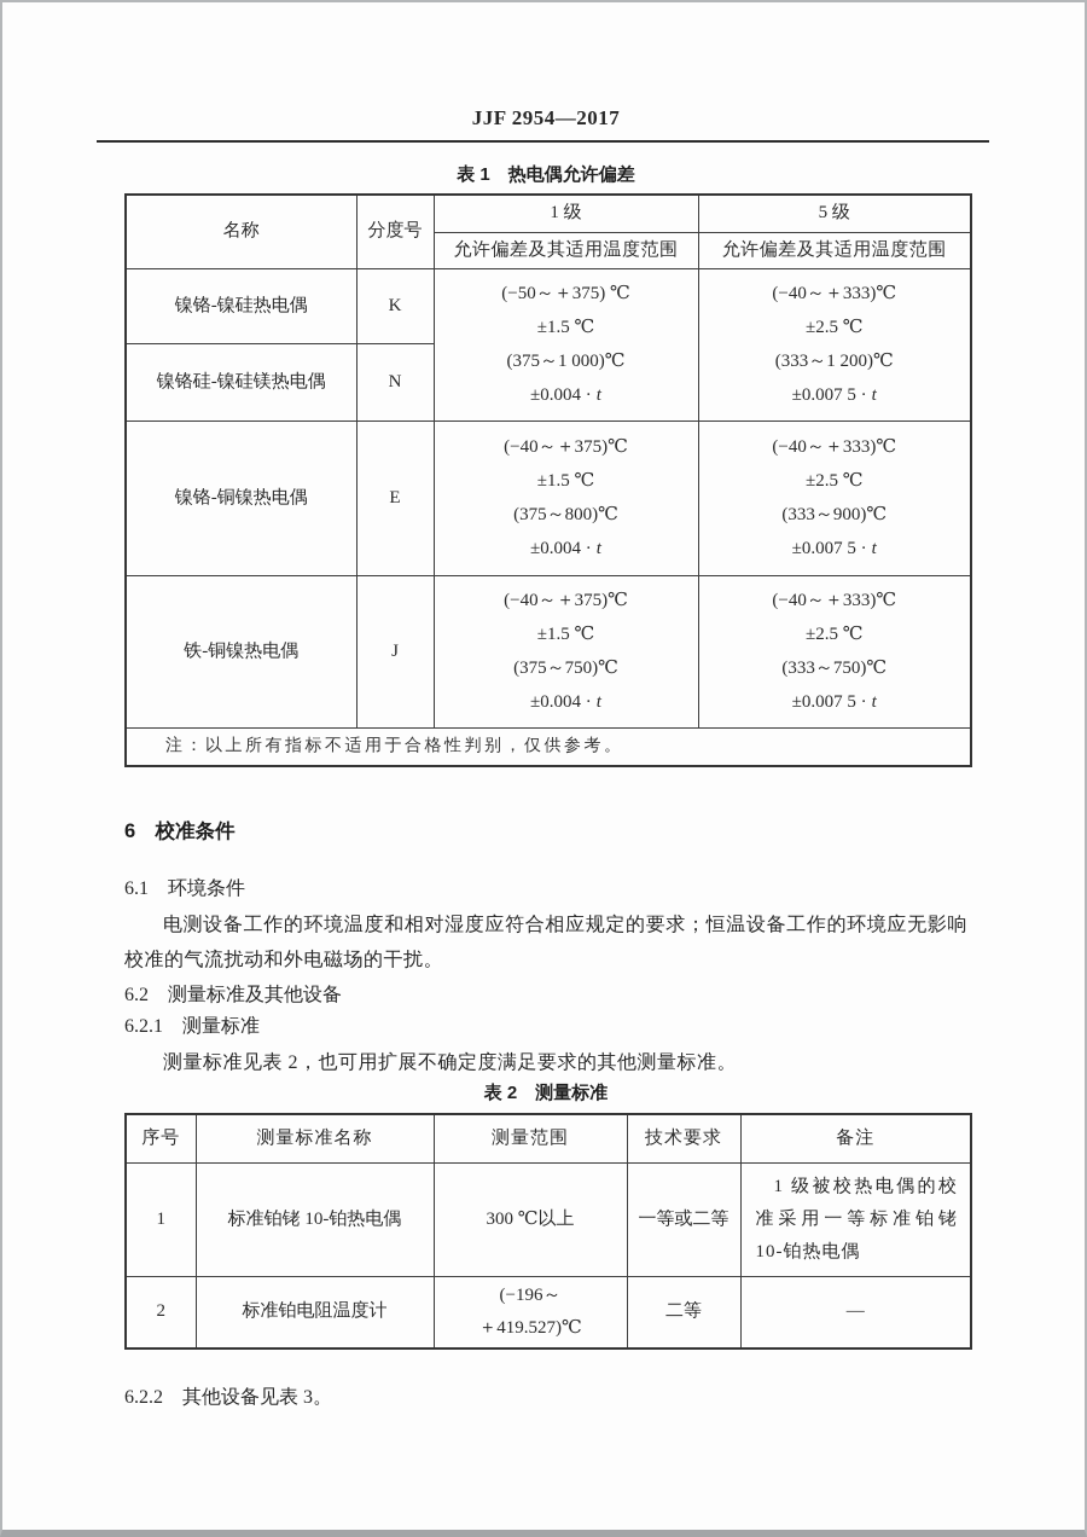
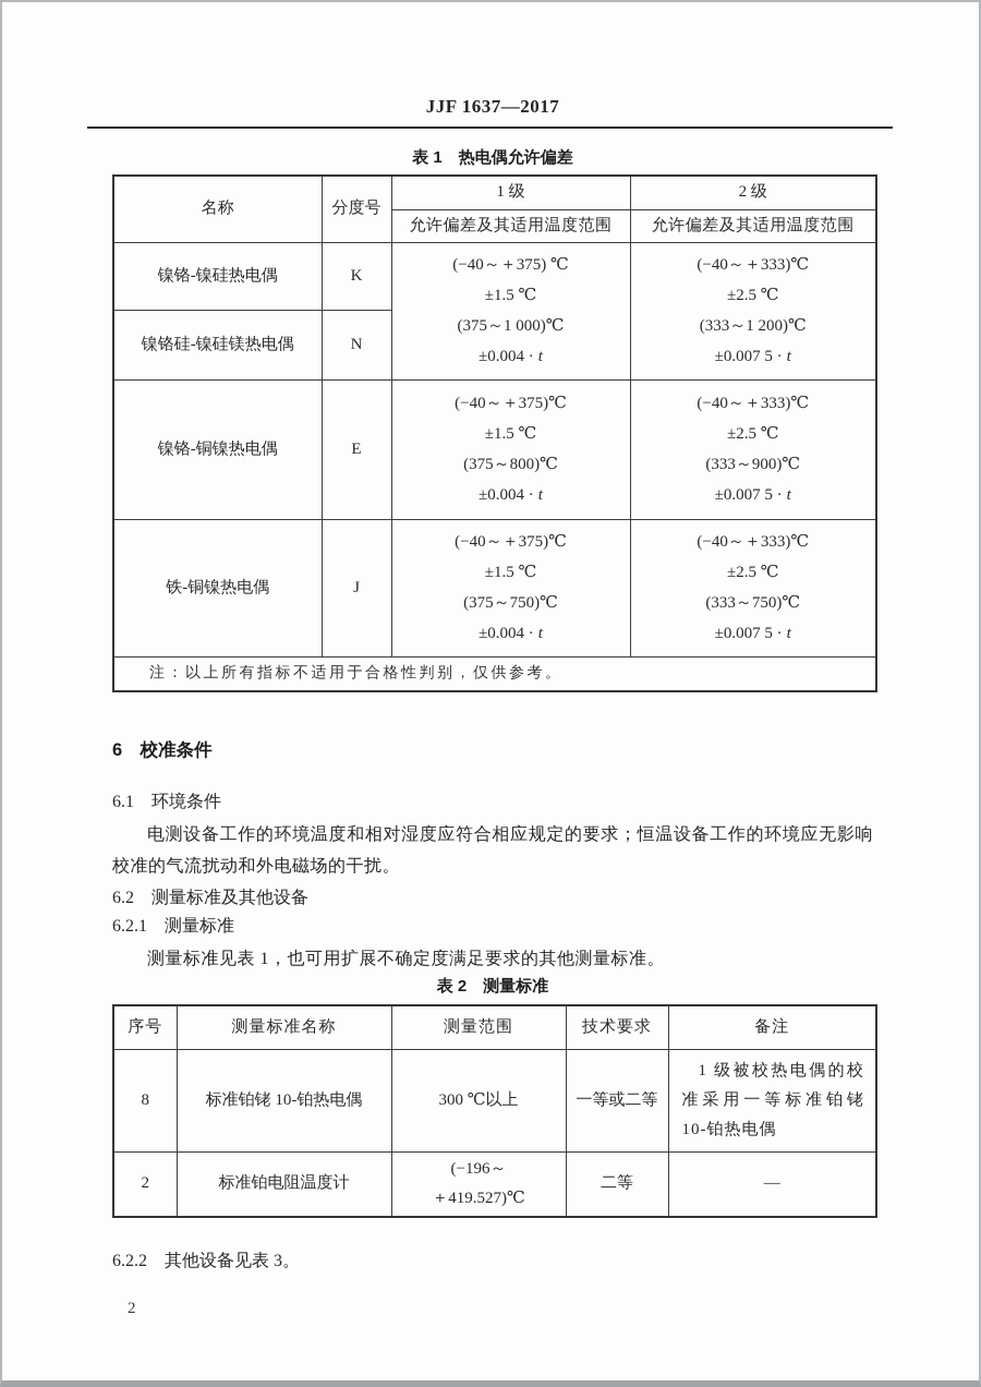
- JJF 2954—2017
+ JJF 1637—2017
  表 1 热电偶允许偏差
- 名称	分度号	1 级	5 级
+ 名称	分度号	1 级	2 级
  允许偏差及其适用温度范围	允许偏差及其适用温度范围
- 镍铬-镍硅热电偶	K	(−50～＋375) ℃ ±1.5 ℃ (375～1 000)℃ ±0.004 · t	(−40～＋333)℃ ±2.5 ℃ (333～1 200)℃ ±0.007 5 · t
+ 镍铬-镍硅热电偶	K	(−40～＋375) ℃ ±1.5 ℃ (375～1 000)℃ ±0.004 · t	(−40～＋333)℃ ±2.5 ℃ (333～1 200)℃ ±0.007 5 · t
  镍铬硅-镍硅镁热电偶	N
  镍铬-铜镍热电偶	E	(−40～＋375)℃ ±1.5 ℃ (375～800)℃ ±0.004 · t	(−40～＋333)℃ ±2.5 ℃ (333～900)℃ ±0.007 5 · t
  铁-铜镍热电偶	J	(−40～＋375)℃ ±1.5 ℃ (375～750)℃ ±0.004 · t	(−40～＋333)℃ ±2.5 ℃ (333～750)℃ ±0.007 5 · t
  注：以上所有指标不适用于合格性判别，仅供参考。
  6 校准条件
  6.1 环境条件
  电测设备工作的环境温度和相对湿度应符合相应规定的要求；恒温设备工作的环境应无影响校准的气流扰动和外电磁场的干扰。
  6.2 测量标准及其他设备
  6.2.1 测量标准
- 测量标准见表 2，也可用扩展不确定度满足要求的其他测量标准。
+ 测量标准见表 1，也可用扩展不确定度满足要求的其他测量标准。
  表 2 测量标准
  序号	测量标准名称	测量范围	技术要求	备注
- 1	标准铂铑 10-铂热电偶	300 ℃以上	一等或二等	1 级被校热电偶的校准采用一等标准铂铑 10-铂热电偶
+ 8	标准铂铑 10-铂热电偶	300 ℃以上	一等或二等	1 级被校热电偶的校准采用一等标准铂铑 10-铂热电偶
  2	标准铂电阻温度计	(−196～ ＋419.527)℃	二等	—
  6.2.2 其他设备见表 3。
+ 2
